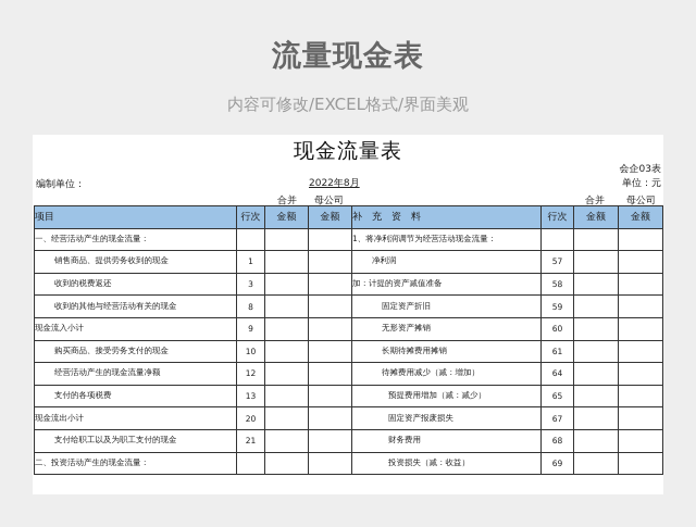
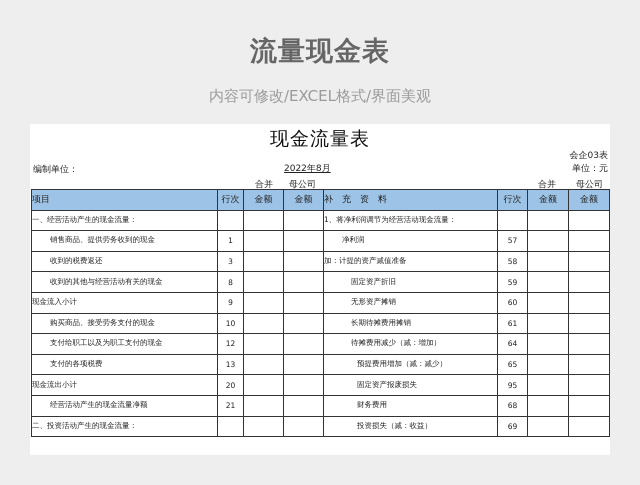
  流量现金表
  内容可修改/EXCEL格式/界面美观
  现金流量表
  会企03表
  编制单位：
  2022年8月
  单位：元
  合并
  母公司
  合并
  母公司
  项目	行次	金额	金额	补 充 资 料	行次	金额	金额
  一、经营活动产生的现金流量：				1、将净利润调节为经营活动现金流量：
  销售商品、提供劳务收到的现金	1			净利润	57
  收到的税费返还	3			加：计提的资产减值准备	58
  收到的其他与经营活动有关的现金	8			固定资产折旧	59
  现金流入小计	9			无形资产摊销	60
  购买商品、接受劳务支付的现金	10			长期待摊费用摊销	61
- 经营活动产生的现金流量净额	12			待摊费用减少（减：增加）	64
+ 支付给职工以及为职工支付的现金	12			待摊费用减少（减：增加）	64
  支付的各项税费	13			预提费用增加（减：减少）	65
- 现金流出小计	20			固定资产报废损失	67
+ 现金流出小计	20			固定资产报废损失	95
- 支付给职工以及为职工支付的现金	21			财务费用	68
+ 经营活动产生的现金流量净额	21			财务费用	68
  二、投资活动产生的现金流量：				投资损失（减：收益）	69
